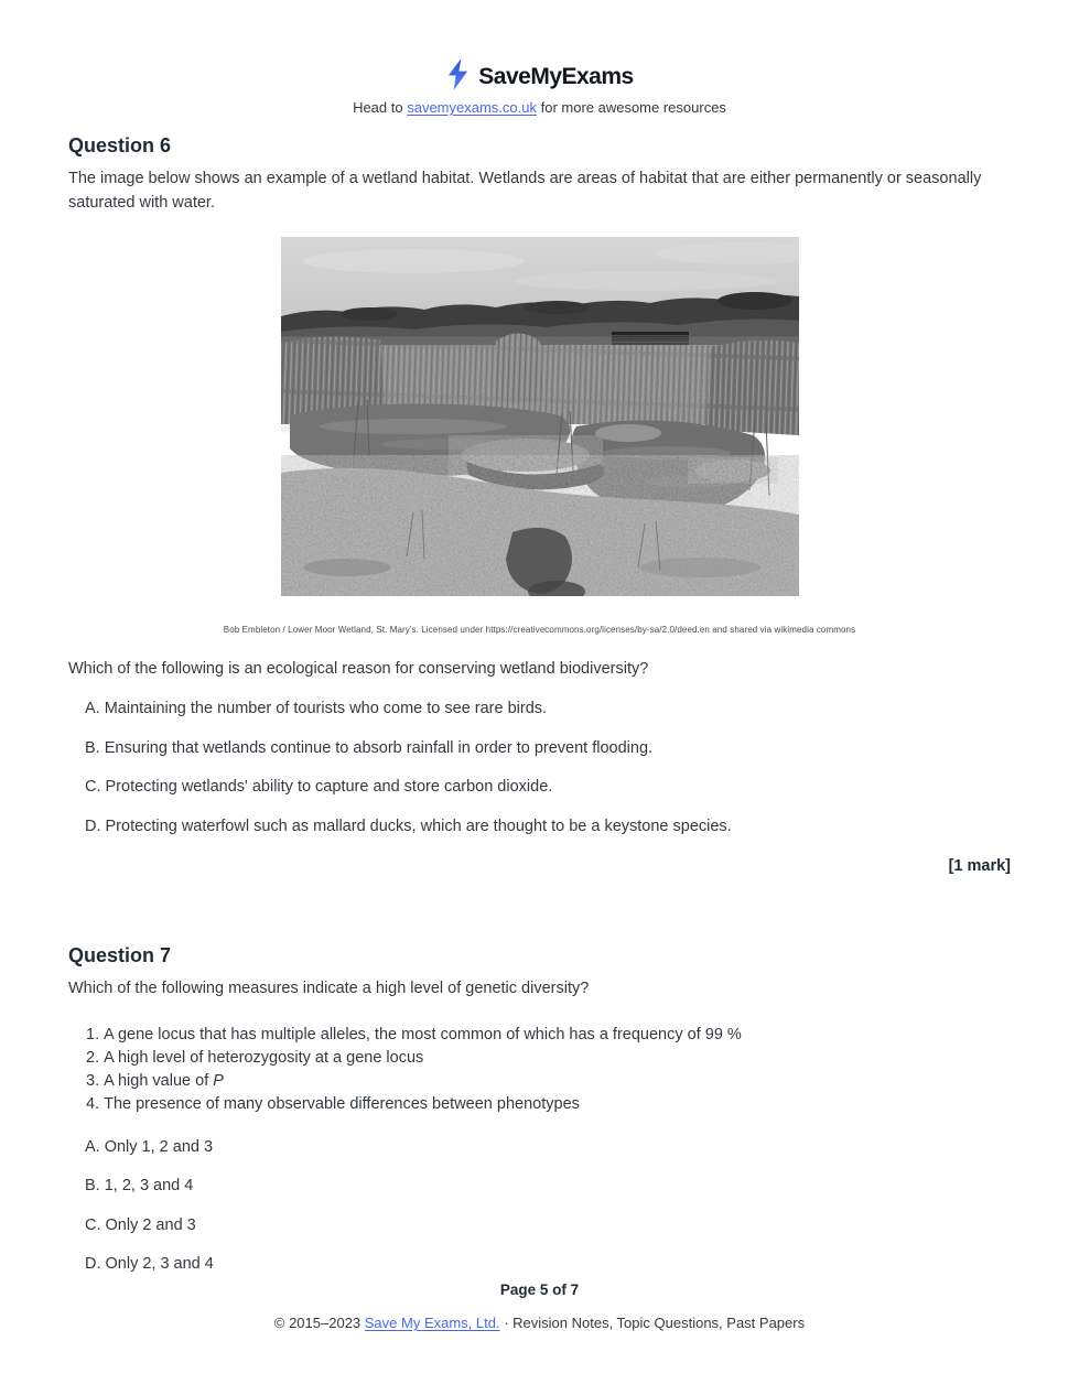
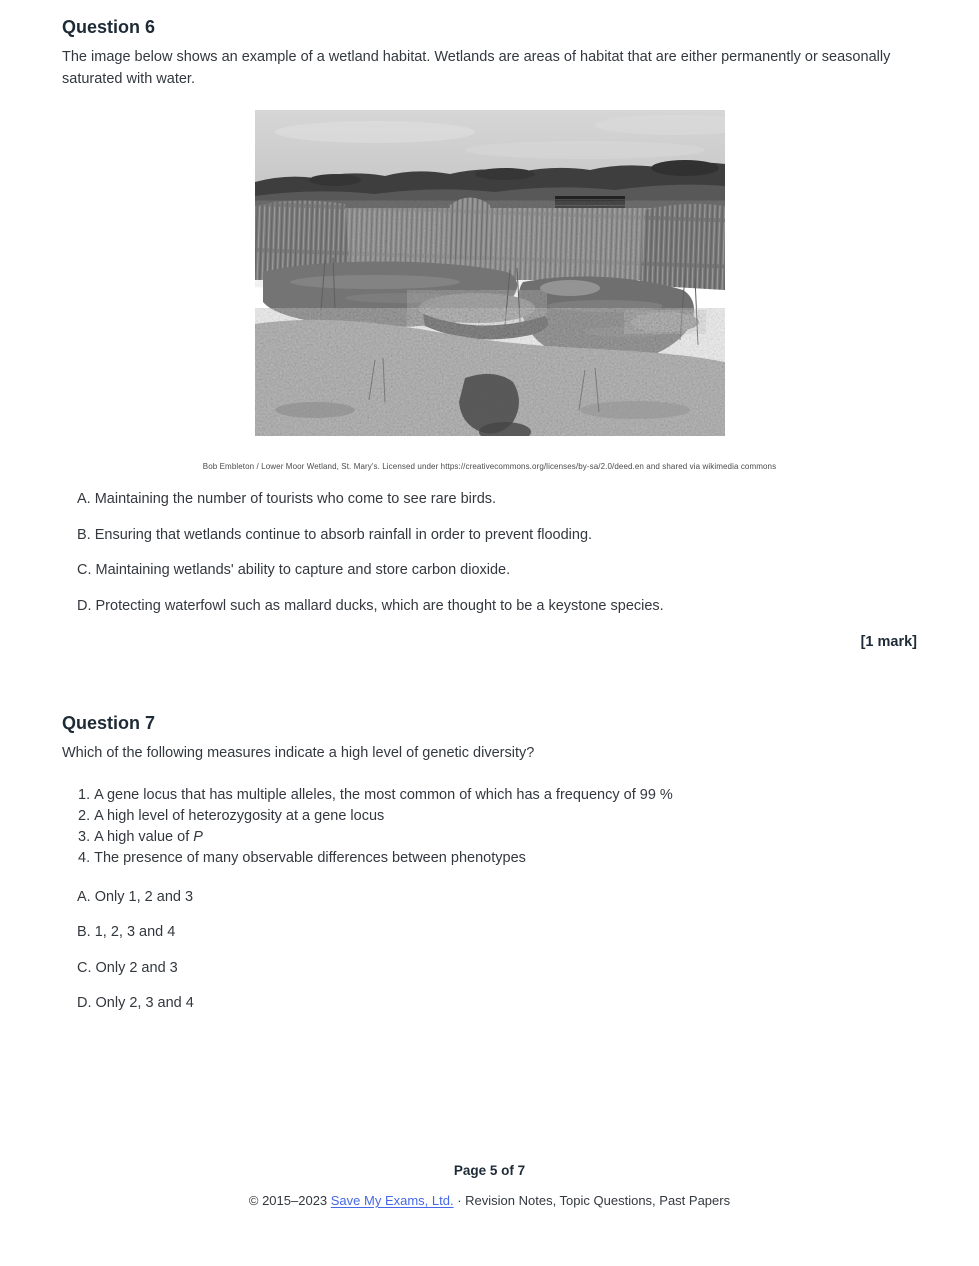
- SaveMyExams
- Head to savemyexams.co.uk for more awesome resources
  Question 6
  The image below shows an example of a wetland habitat. Wetlands are areas of habitat that are either permanently or seasonally saturated with water.
  Bob Embleton / Lower Moor Wetland, St. Mary's. Licensed under https://creativecommons.org/licenses/by-sa/2.0/deed.en and shared via wikimedia commons
- Which of the following is an ecological reason for conserving wetland biodiversity?
  A. Maintaining the number of tourists who come to see rare birds.
  B. Ensuring that wetlands continue to absorb rainfall in order to prevent flooding.
- C. Protecting wetlands' ability to capture and store carbon dioxide.
+ C. Maintaining wetlands' ability to capture and store carbon dioxide.
  D. Protecting waterfowl such as mallard ducks, which are thought to be a keystone species.
  [1 mark]
  Question 7
  Which of the following measures indicate a high level of genetic diversity?
  1. A gene locus that has multiple alleles, the most common of which has a frequency of 99 %
  2. A high level of heterozygosity at a gene locus
  3. A high value of P
  4. The presence of many observable differences between phenotypes
  A. Only 1, 2 and 3
  B. 1, 2, 3 and 4
  C. Only 2 and 3
  D. Only 2, 3 and 4
  Page 5 of 7
  © 2015–2023 Save My Exams, Ltd. · Revision Notes, Topic Questions, Past Papers
